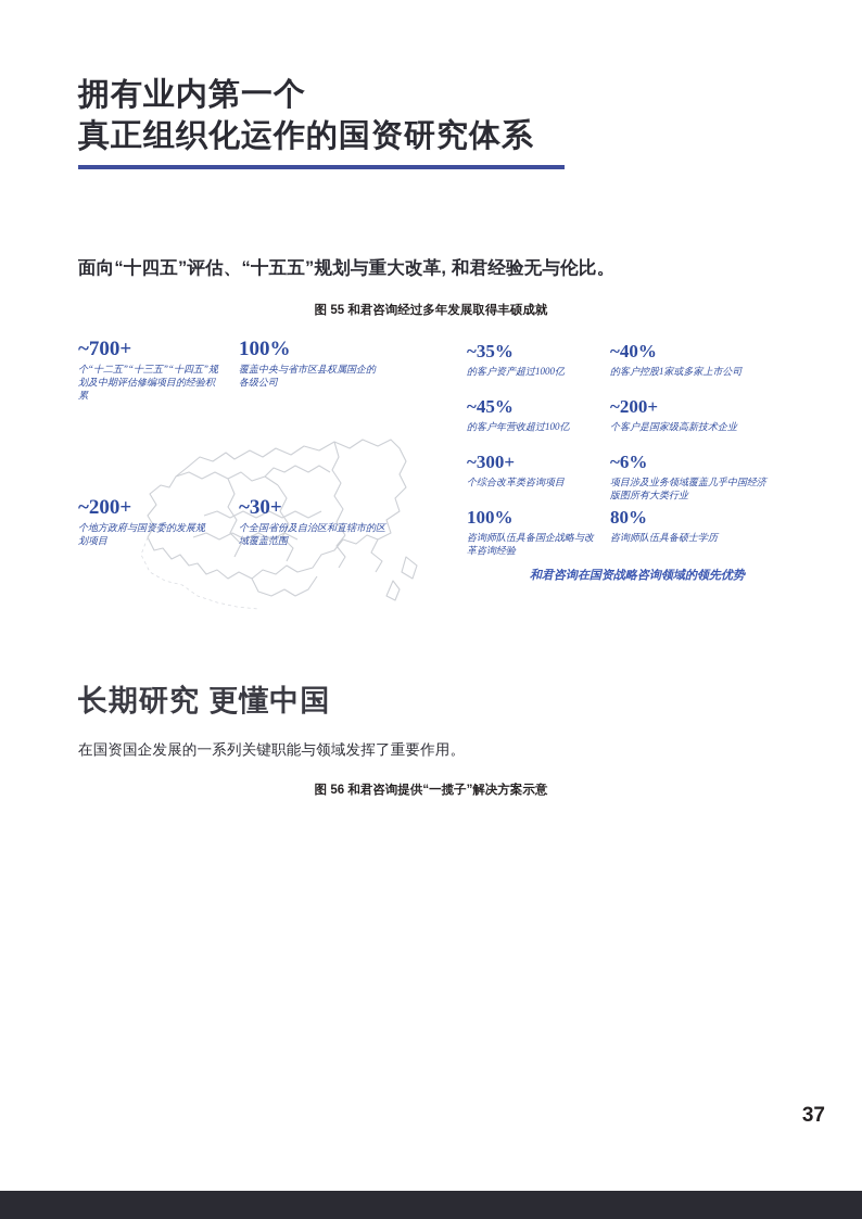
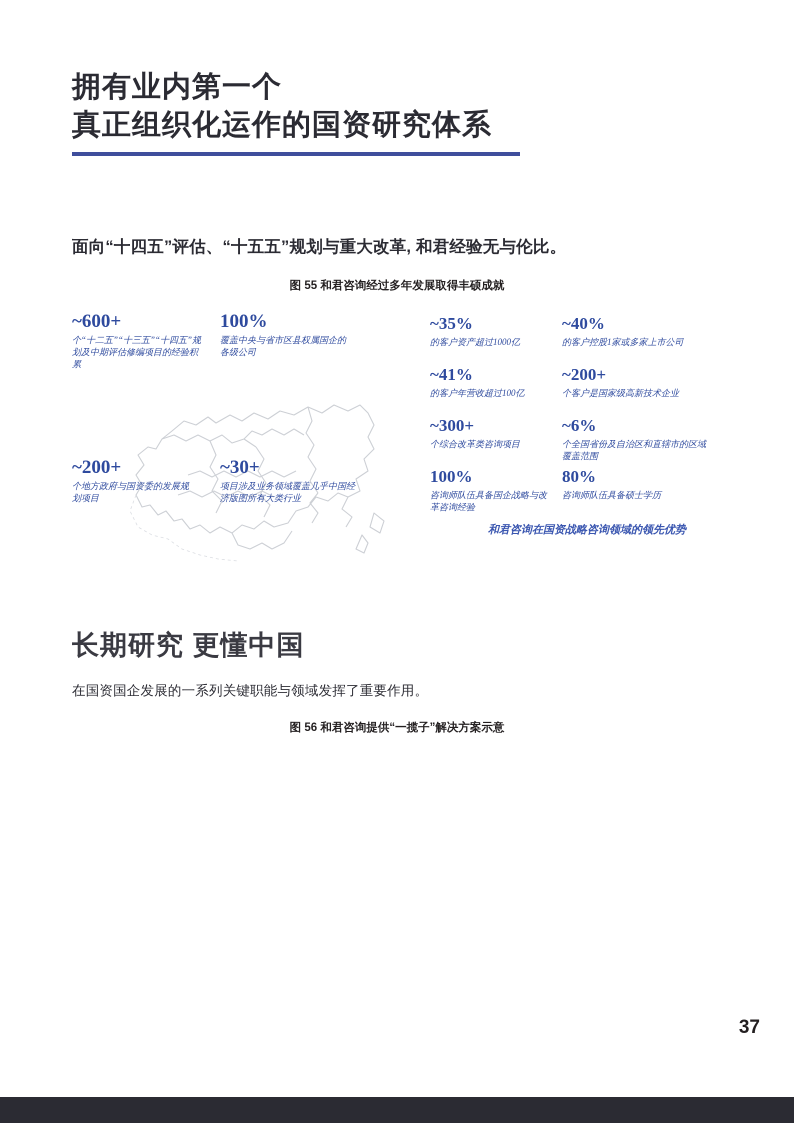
  拥有业内第一个
  真正组织化运作的国资研究体系
  面向“十四五”评估、“十五五”规划与重大改革, 和君经验无与伦比。
  图 55 和君咨询经过多年发展取得丰硕成就
- ~700+
+ ~600+
  个“十二五”“十三五”“十四五”规划及中期评估修编项目的经验积累
  100%
  覆盖中央与省市区县权属国企的各级公司
  ~200+
  个地方政府与国资委的发展规划项目
  ~30+
- 个全国省份及自治区和直辖市的区域覆盖范围
+ 项目涉及业务领域覆盖几乎中国经济版图所有大类行业
  ~35%
  的客户资产超过1000亿
  ~40%
  的客户控股1家或多家上市公司
- ~45%
+ ~41%
  的客户年营收超过100亿
  ~200+
  个客户是国家级高新技术企业
  ~300+
  个综合改革类咨询项目
  ~6%
- 项目涉及业务领域覆盖几乎中国经济版图所有大类行业
+ 个全国省份及自治区和直辖市的区域覆盖范围
  100%
  咨询师队伍具备国企战略与改革咨询经验
  80%
  咨询师队伍具备硕士学历
  和君咨询在国资战略咨询领域的领先优势
  长期研究 更懂中国
  在国资国企发展的一系列关键职能与领域发挥了重要作用。
  图 56 和君咨询提供“一揽子”解决方案示意
  37
